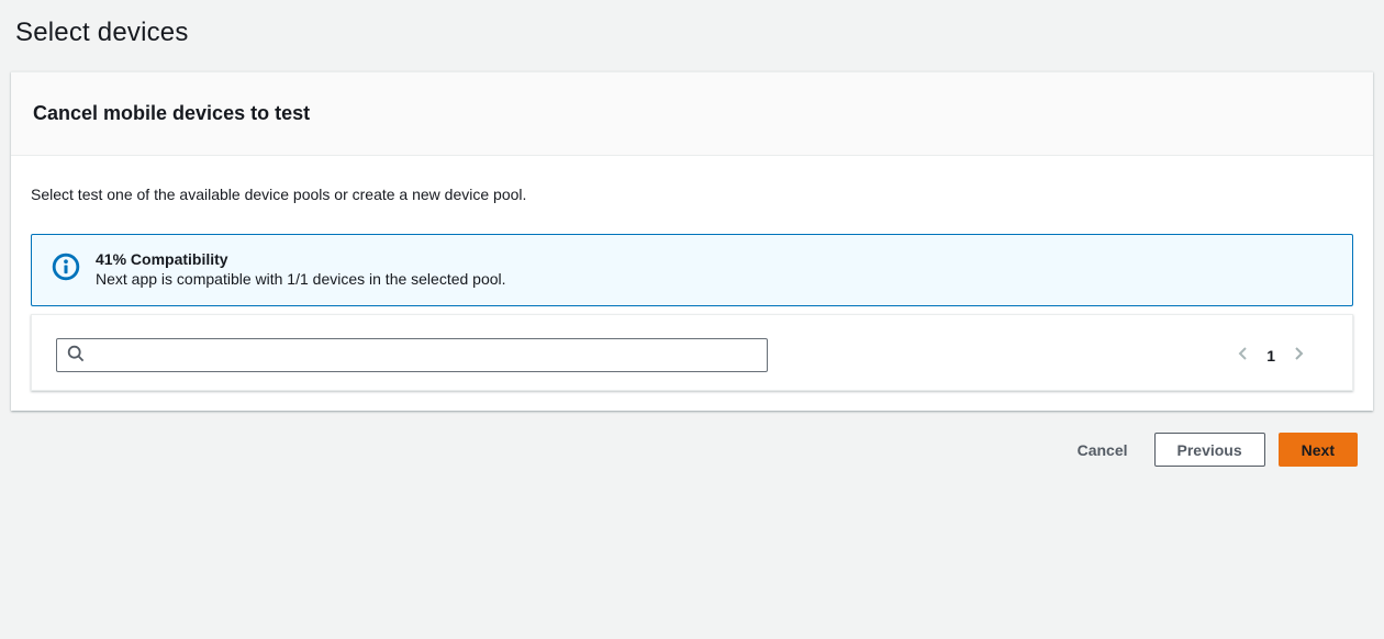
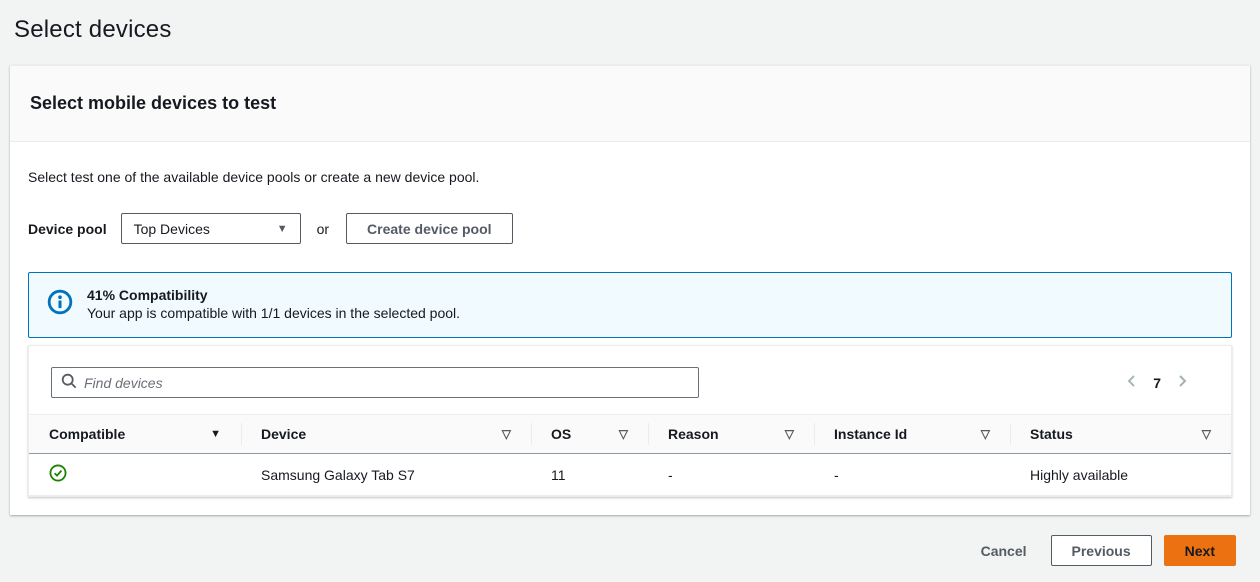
  Select devices
- Cancel mobile devices to test
+ Select mobile devices to test
  Select test one of the available device pools or create a new device pool.
+ Device pool
+ Top Devices
+ ▼
+ or
+ Create device pool
  41% Compatibility
- Next app is compatible with 1/1 devices in the selected pool.
+ Your app is compatible with 1/1 devices in the selected pool.
+ Find devices
- 1
+ 7
+ Compatible ▼	Device ▽	OS ▽	Reason ▽	Instance Id ▽	Status ▽
+ 	Samsung Galaxy Tab S7	11	-	-	Highly available
  Cancel
  Previous
  Next
